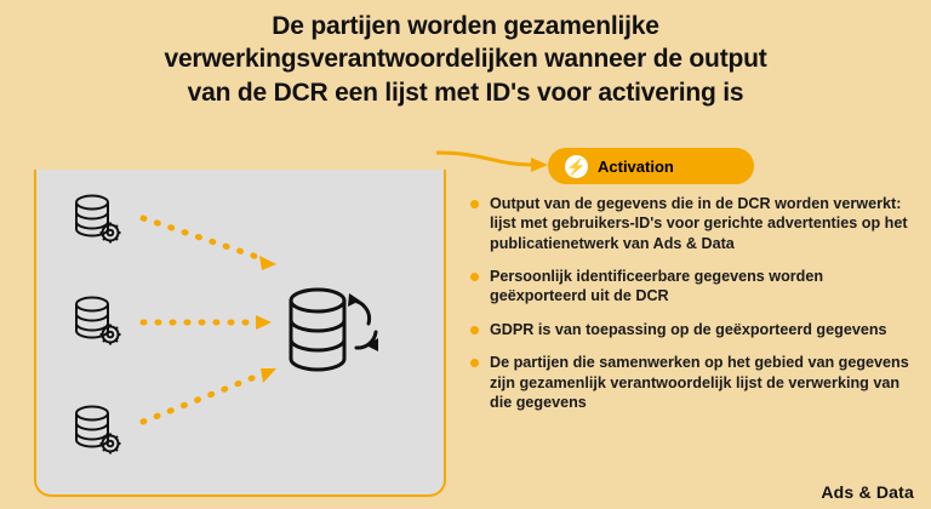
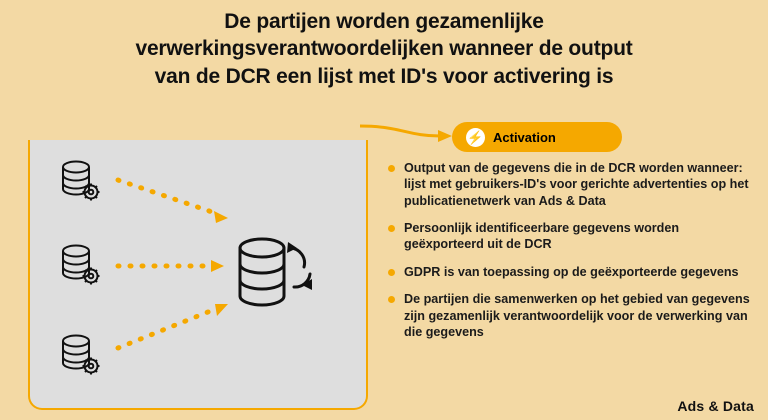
  De partijen worden gezamenlijke
  verwerkingsverantwoordelijken wanneer de output
  van de DCR een lijst met ID's voor activering is
  ⚡
  Activation
- Output van de gegevens die in de DCR worden verwerkt: lijst met gebruikers-ID's voor gerichte advertenties op het publicatienetwerk van Ads & Data
+ Output van de gegevens die in de DCR worden wanneer: lijst met gebruikers-ID's voor gerichte advertenties op het publicatienetwerk van Ads & Data
  Persoonlijk identificeerbare gegevens worden geëxporteerd uit de DCR
- GDPR is van toepassing op de geëxporteerd gegevens
+ GDPR is van toepassing op de geëxporteerde gegevens
- De partijen die samenwerken op het gebied van gegevens zijn gezamenlijk verantwoordelijk lijst de verwerking van die gegevens
+ De partijen die samenwerken op het gebied van gegevens zijn gezamenlijk verantwoordelijk voor de verwerking van die gegevens
  Ads & Data
